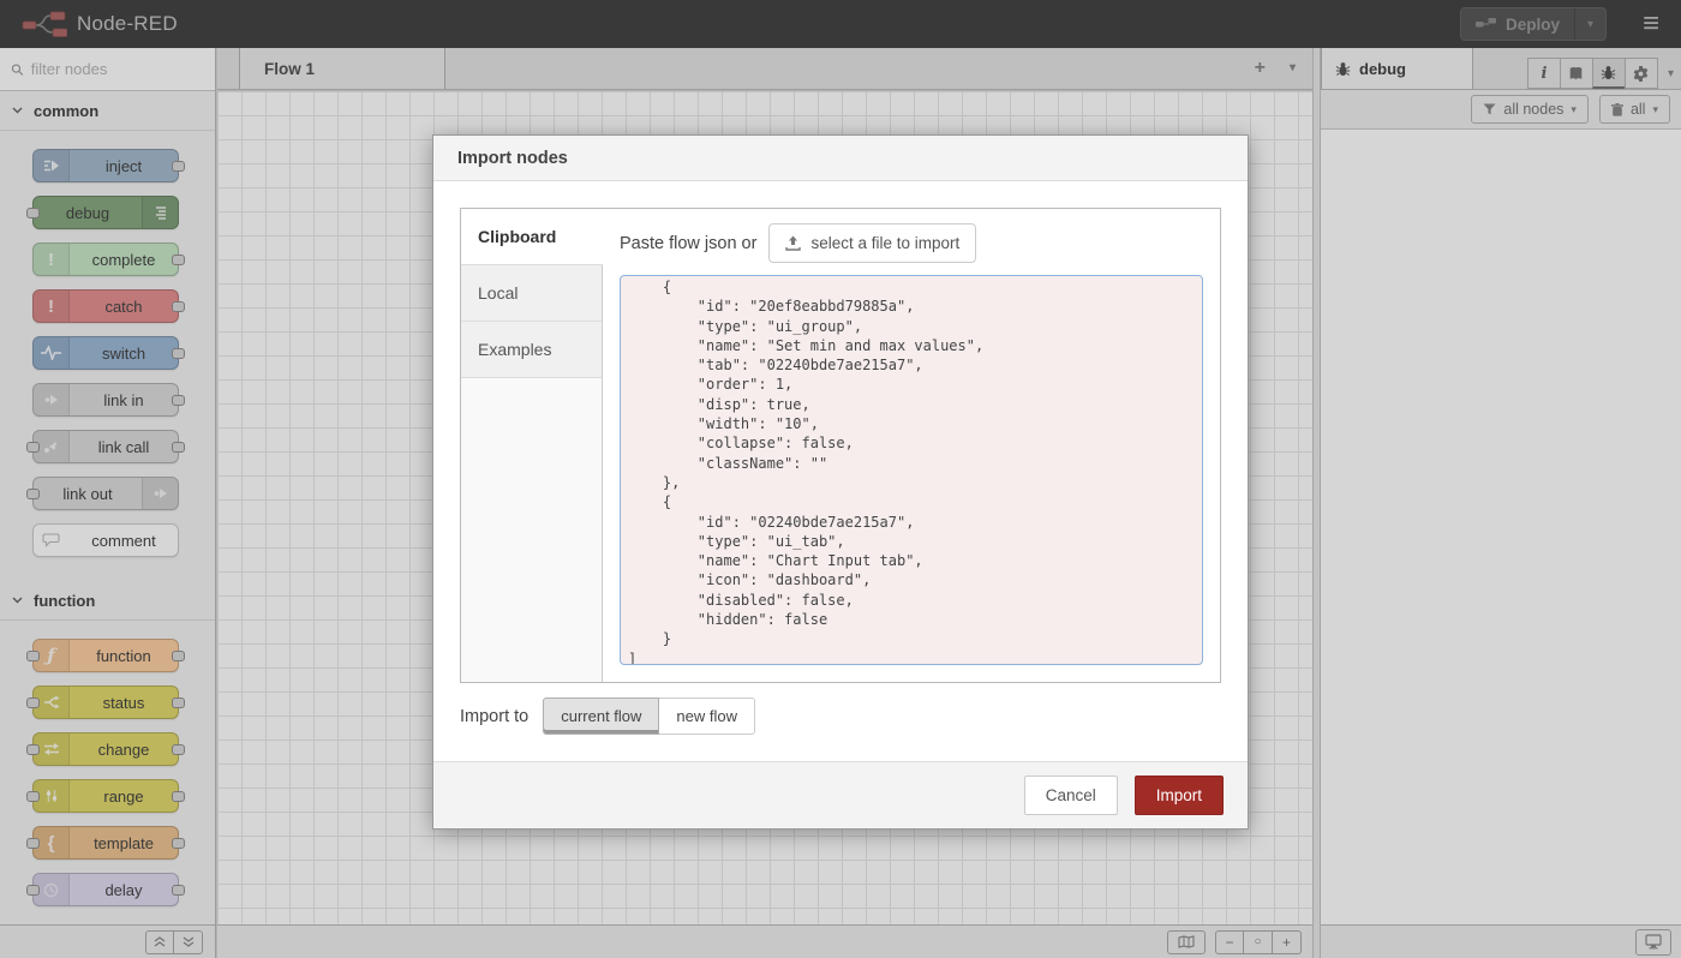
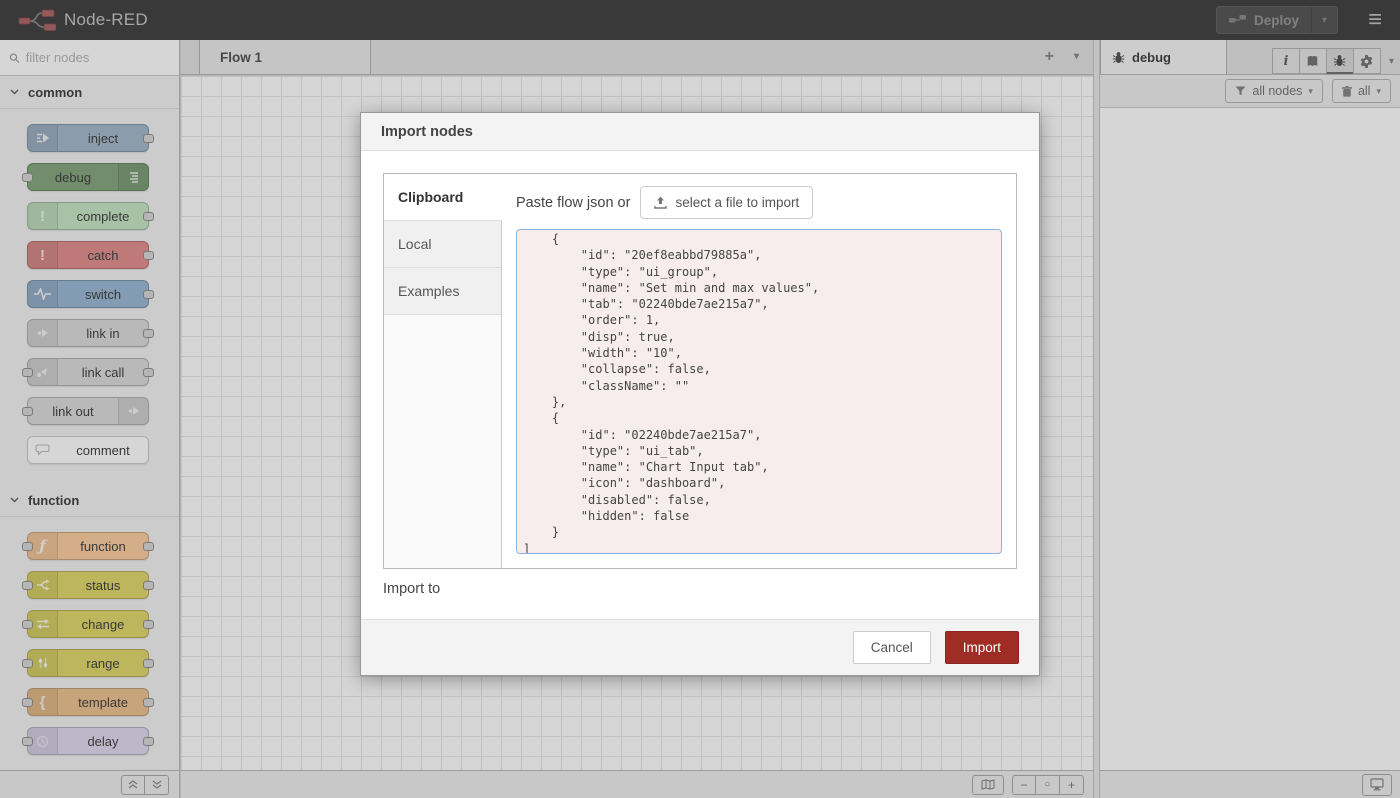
  Node-RED
  Deploy
  ▾
  ≡
  filter nodes
  common
  inject
  debug
  !
  complete
  !
  catch
  switch
  link in
  link call
  link out
  comment
  function
  ƒ
  function
  status
  change
  range
  {
  template
  delay
  Flow 1
  +
  ▾
  −
  ○
  +
  debug
  i
  ▾
  all nodes
  ▾
  all
  ▾
  Import nodes
  Clipboard
  Local
  Examples
  Paste flow json or
  select a file to import
  {
  "id": "20ef8eabbd79885a",
  "type": "ui_group",
  "name": "Set min and max values",
  "tab": "02240bde7ae215a7",
  "order": 1,
  "disp": true,
  "width": "10",
  "collapse": false,
  "className": ""
  },
  {
  "id": "02240bde7ae215a7",
  "type": "ui_tab",
  "name": "Chart Input tab",
  "icon": "dashboard",
  "disabled": false,
  "hidden": false
  }
  Import to
- current flow
- new flow
  Cancel
  Import
